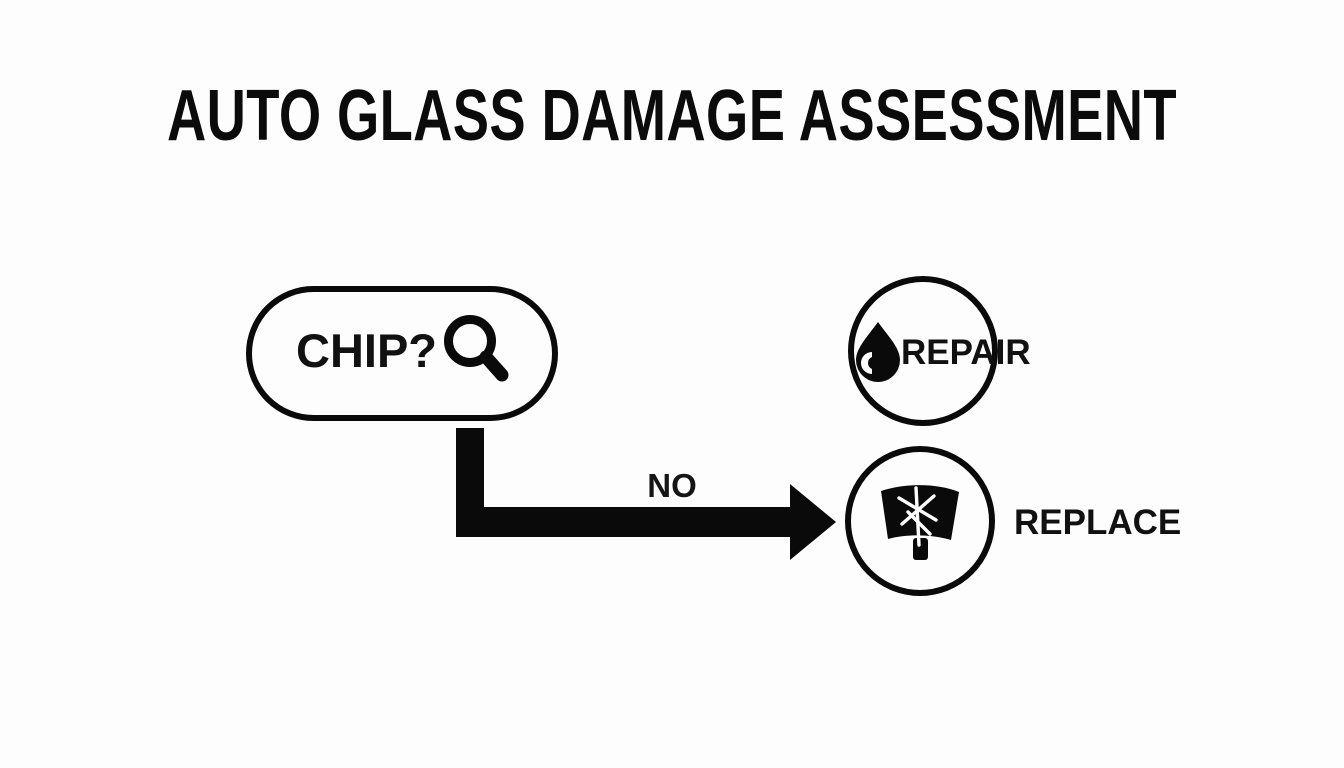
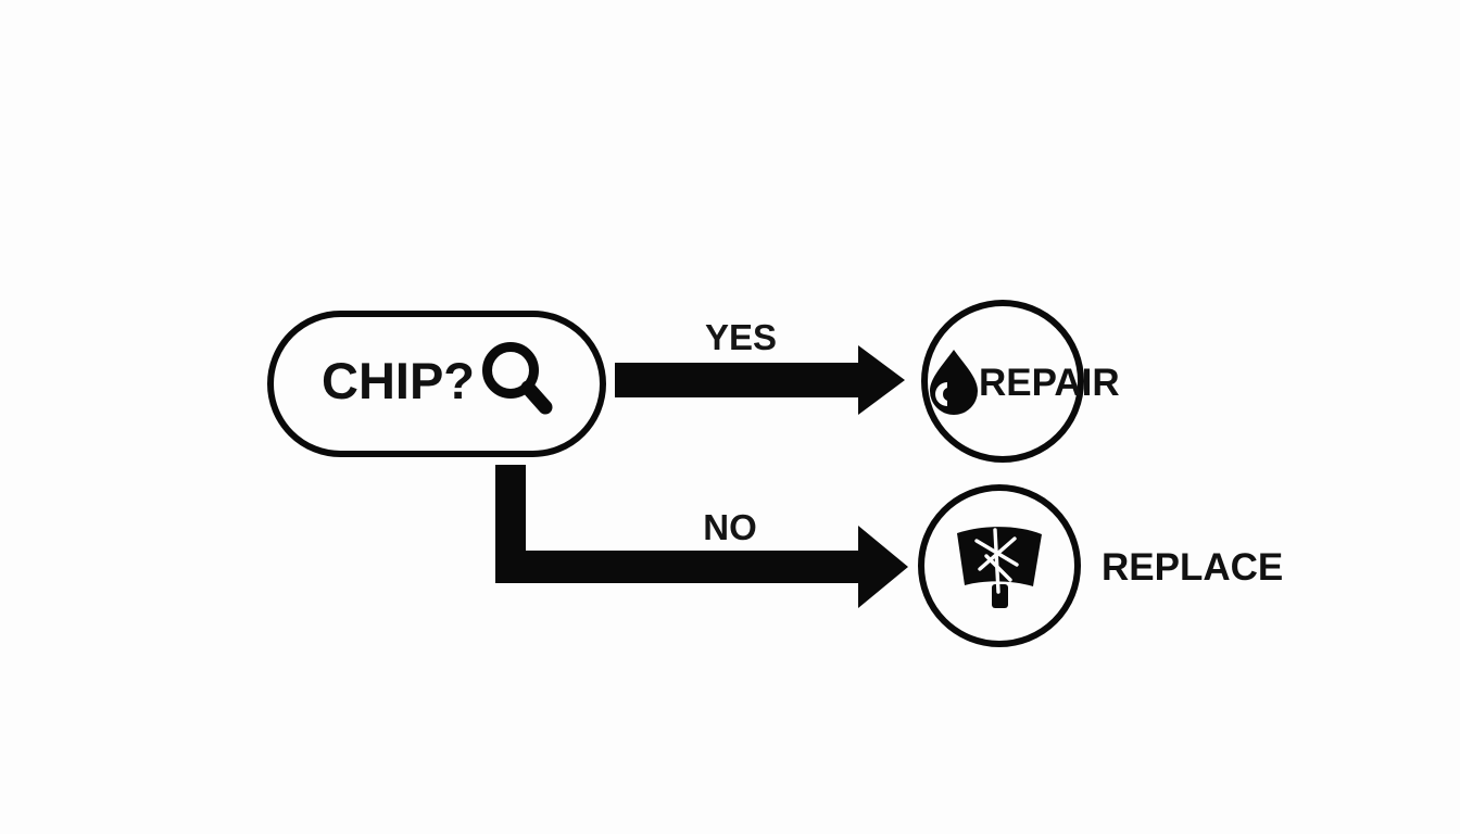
- AUTO GLASS DAMAGE ASSESSMENT
  CHIP?
+ YES
  NO
  REPAIR
  REPLACE
